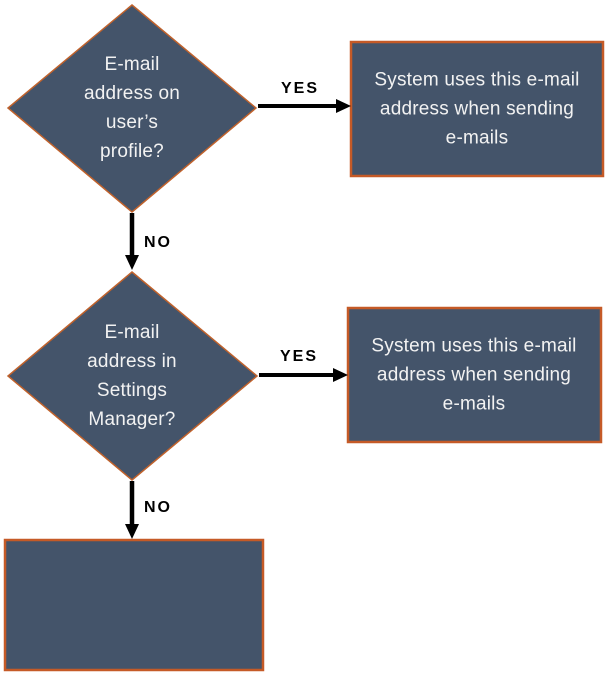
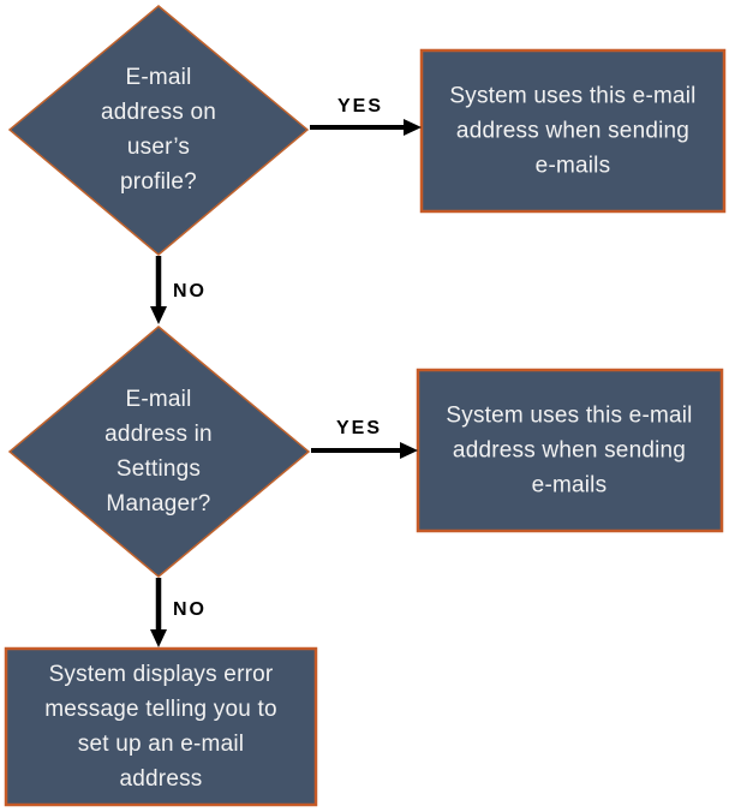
  E-mail
  address on
  user’s
  profile?
  System uses this e-mail
  address when sending
  e-mails
  E-mail
  address in
  Settings
  Manager?
  System uses this e-mail
  address when sending
  e-mails
+ System displays error
+ message telling you to
+ set up an e-mail
+ address
  YES
  NO
  YES
  NO
